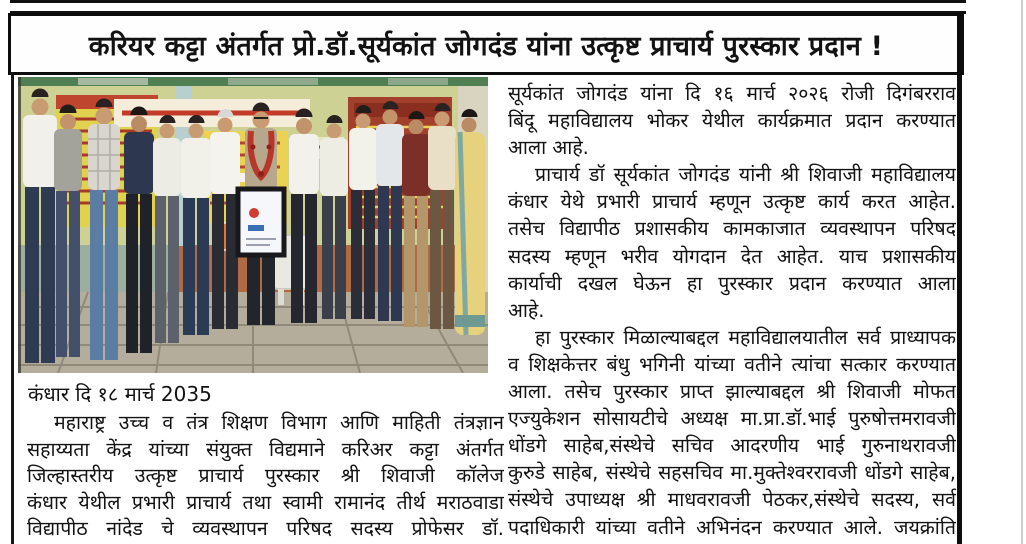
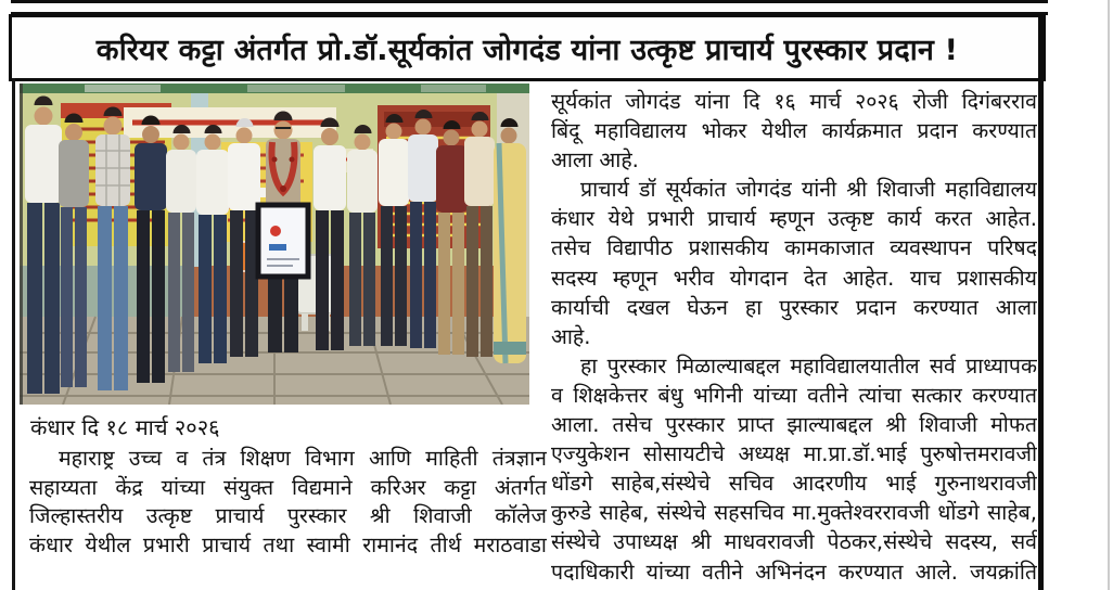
  करियर कट्टा अंतर्गत प्रो.डॉ.सूर्यकांत जोगदंड यांना उत्कृष्ट प्राचार्य पुरस्कार प्रदान !
- कंधार दि १८ मार्च 2035
+ कंधार दि १८ मार्च २०२६
  महाराष्ट्र उच्च व तंत्र शिक्षण विभाग आणि माहिती तंत्रज्ञान
  सहाय्यता केंद्र यांच्या संयुक्त विद्यमाने करिअर कट्टा अंतर्गत
  जिल्हास्तरीय उत्कृष्ट प्राचार्य पुरस्कार श्री शिवाजी कॉलेज
  कंधार येथील प्रभारी प्राचार्य तथा स्वामी रामानंद तीर्थ मराठवाडा
- विद्यापीठ नांदेड चे व्यवस्थापन परिषद सदस्य प्रोफेसर डॉ.
  सूर्यकांत जोगदंड यांना दि १६ मार्च २०२६ रोजी दिगंबरराव
  बिंदू महाविद्यालय भोकर येथील कार्यक्रमात प्रदान करण्यात
  आला आहे.
  प्राचार्य डॉ सूर्यकांत जोगदंड यांनी श्री शिवाजी महाविद्यालय
  कंधार येथे प्रभारी प्राचार्य म्हणून उत्कृष्ट कार्य करत आहेत.
  तसेच विद्यापीठ प्रशासकीय कामकाजात व्यवस्थापन परिषद
  सदस्य म्हणून भरीव योगदान देत आहेत. याच प्रशासकीय
  कार्याची दखल घेऊन हा पुरस्कार प्रदान करण्यात आला
  आहे.
  हा पुरस्कार मिळाल्याबद्दल महाविद्यालयातील सर्व प्राध्यापक
  व शिक्षकेत्तर बंधु भगिनी यांच्या वतीने त्यांचा सत्कार करण्यात
  आला. तसेच पुरस्कार प्राप्त झाल्याबद्दल श्री शिवाजी मोफत
  एज्युकेशन सोसायटीचे अध्यक्ष मा.प्रा.डॉ.भाई पुरुषोत्तमरावजी
  धोंडगे साहेब,संस्थेचे सचिव आदरणीय भाई गुरुनाथरावजी
  कुरुडे साहेब, संस्थेचे सहसचिव मा.मुक्तेश्वररावजी धोंडगे साहेब,
  संस्थेचे उपाध्यक्ष श्री माधवरावजी पेठकर,संस्थेचे सदस्य, सर्व
  पदाधिकारी यांच्या वतीने अभिनंदन करण्यात आले. जयक्रांति
